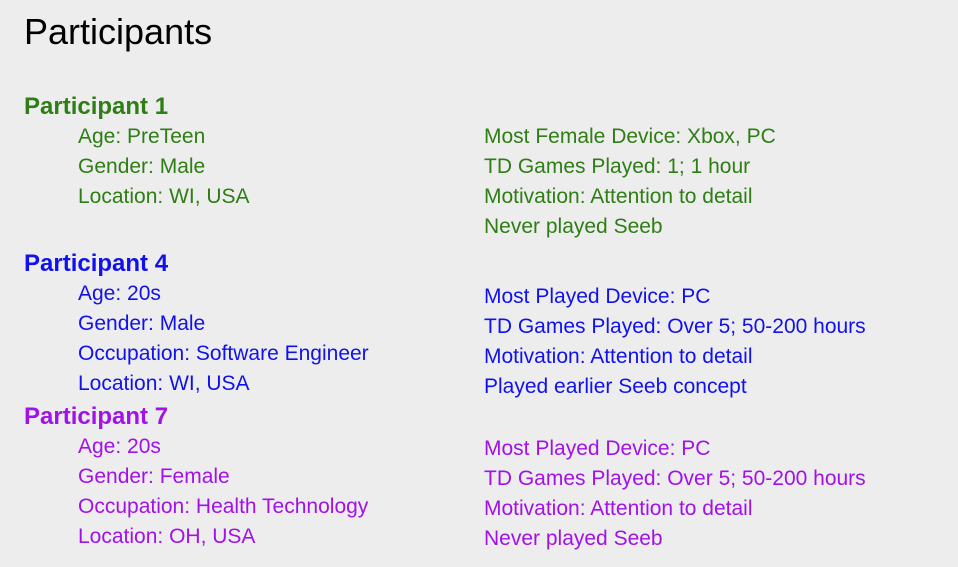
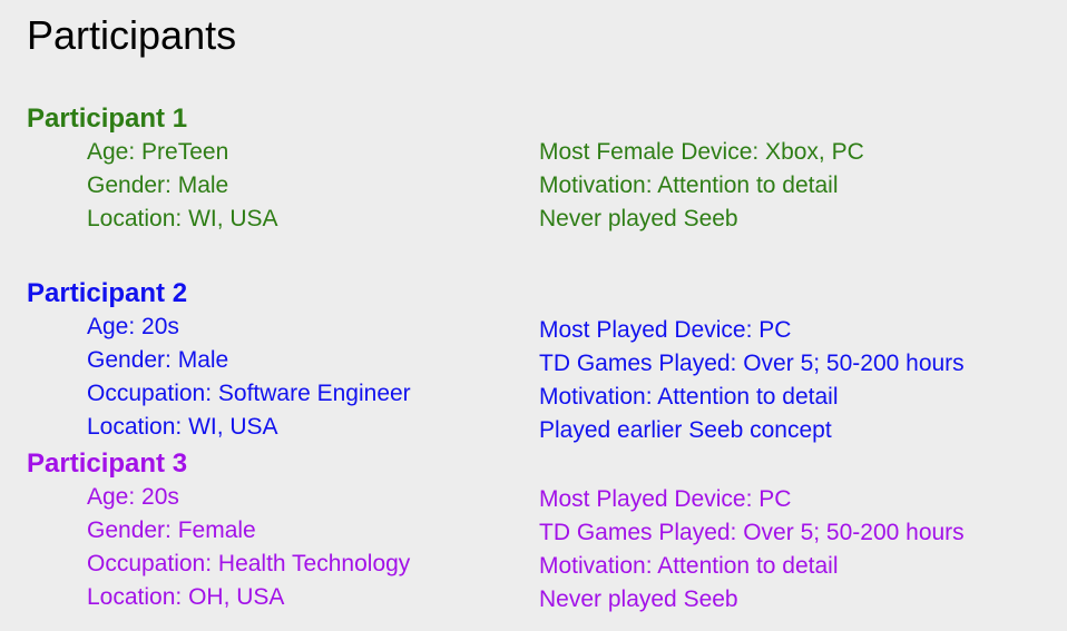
  Participants
  Participant 1
  Age: PreTeen
  Gender: Male
  Location: WI, USA
  Most Female Device: Xbox, PC
- TD Games Played: 1; 1 hour
  Motivation: Attention to detail
  Never played Seeb
- Participant 4
+ Participant 2
  Age: 20s
  Gender: Male
  Occupation: Software Engineer
  Location: WI, USA
  Most Played Device: PC
  TD Games Played: Over 5; 50-200 hours
  Motivation: Attention to detail
  Played earlier Seeb concept
- Participant 7
+ Participant 3
  Age: 20s
  Gender: Female
  Occupation: Health Technology
  Location: OH, USA
  Most Played Device: PC
  TD Games Played: Over 5; 50-200 hours
  Motivation: Attention to detail
  Never played Seeb
